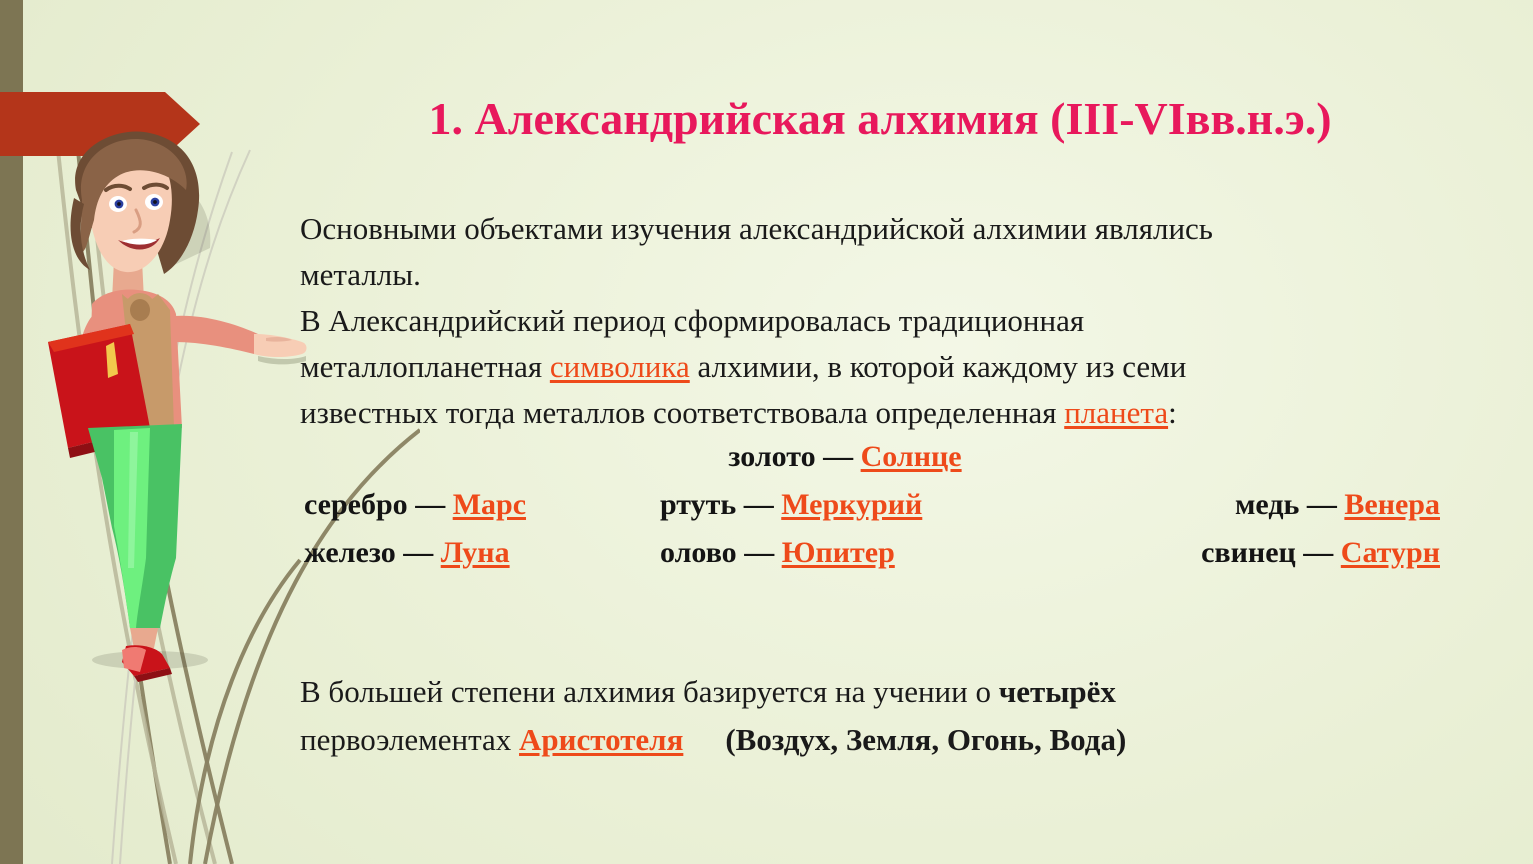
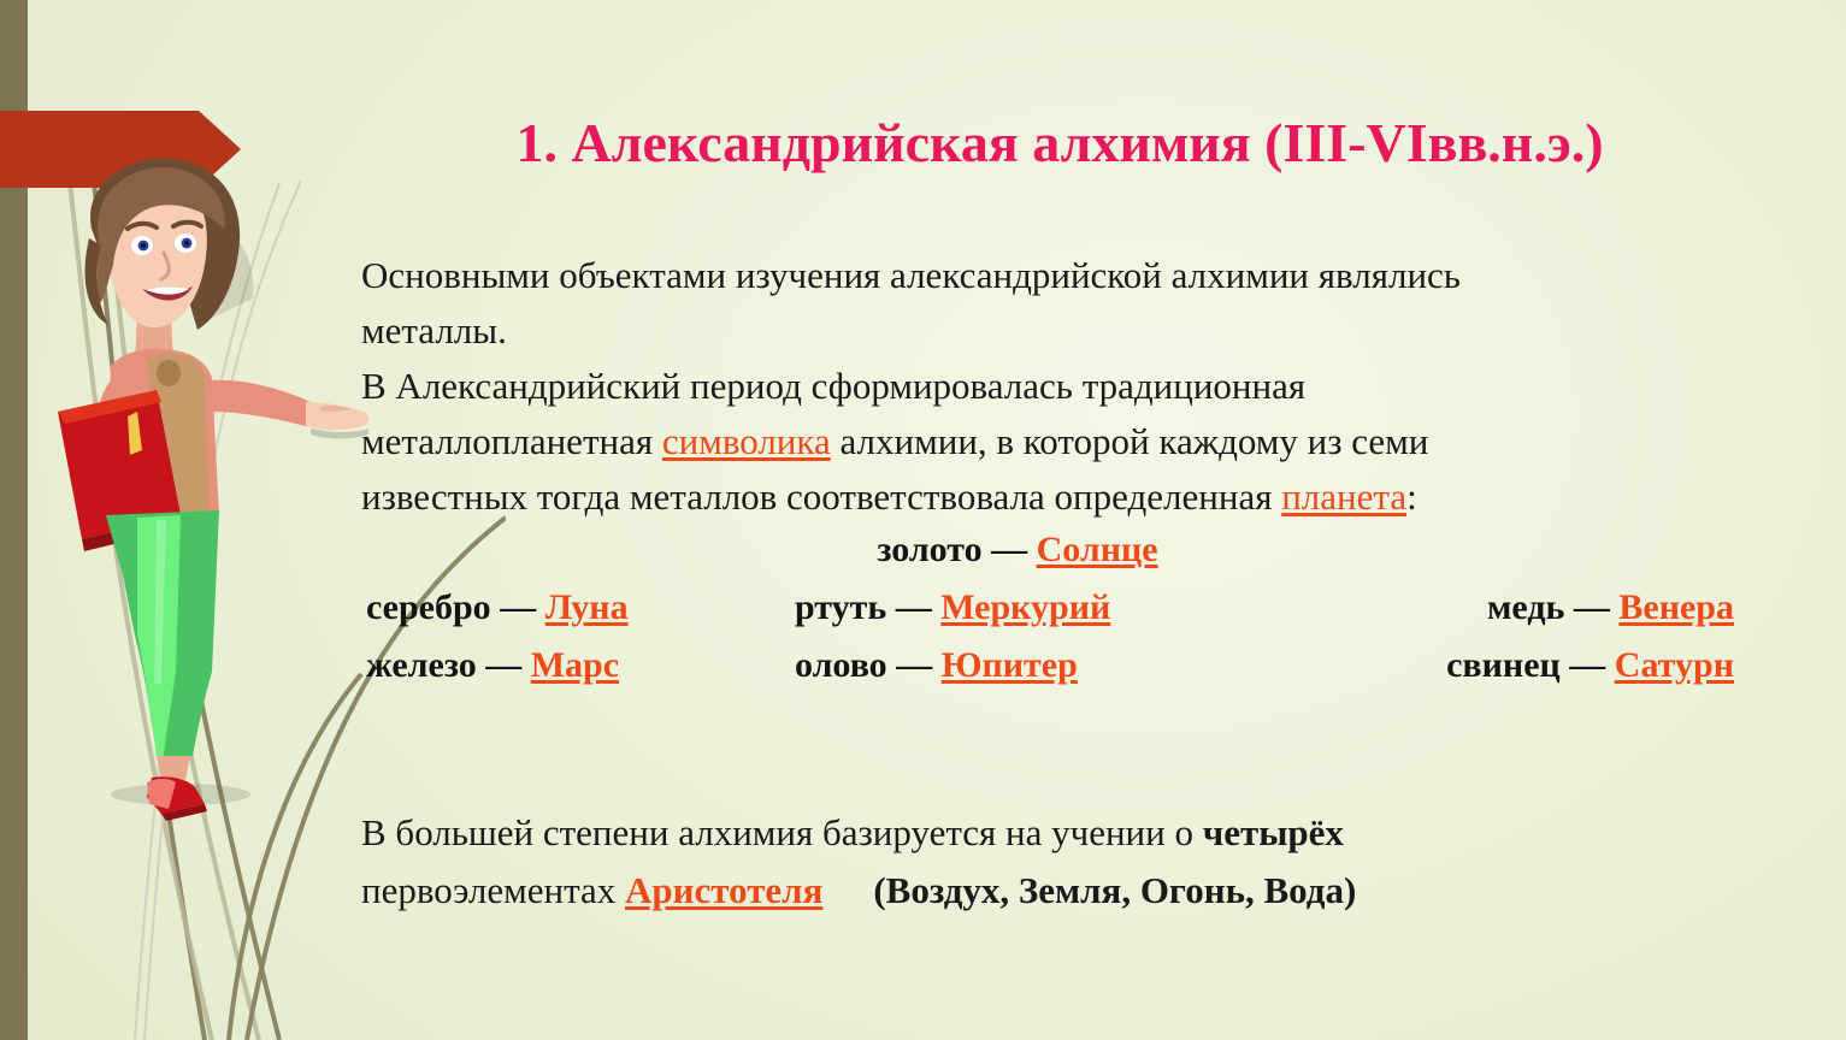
  1. Александрийская алхимия (III-VIвв.н.э.)
  Основными объектами изучения александрийской алхимии являлись
  металлы.
  В Александрийский период сформировалась традиционная
  металлопланетная символика алхимии, в которой каждому из семи
  известных тогда металлов соответствовала определенная планета:
  золото — Солнце
- серебро — Марс
+ серебро — Луна
  ртуть — Меркурий
  медь — Венера
- железо — Луна
+ железо — Марс
  олово — Юпитер
  свинец — Сатурн
  В большей степени алхимия базируется на учении о четырёх
  первоэлементах Аристотеля (Воздух, Земля, Огонь, Вода)
